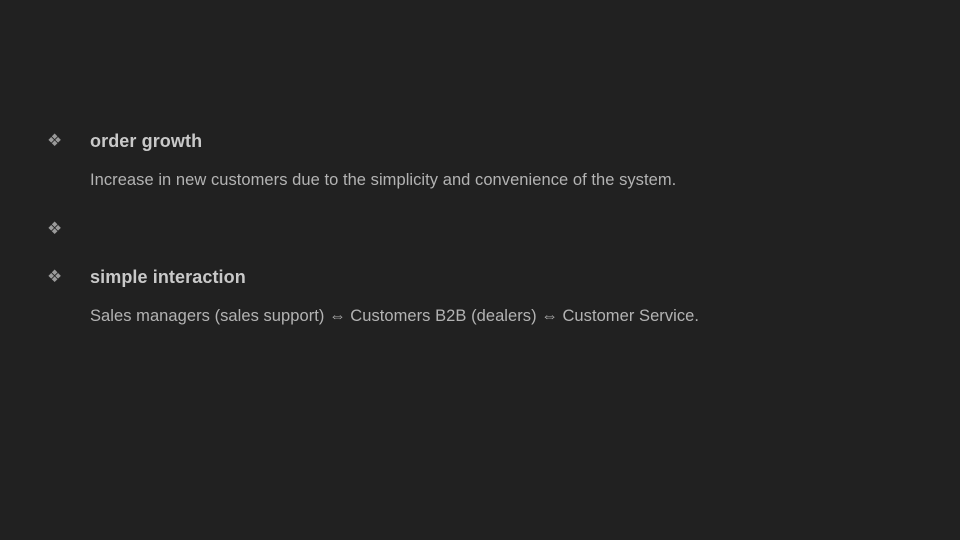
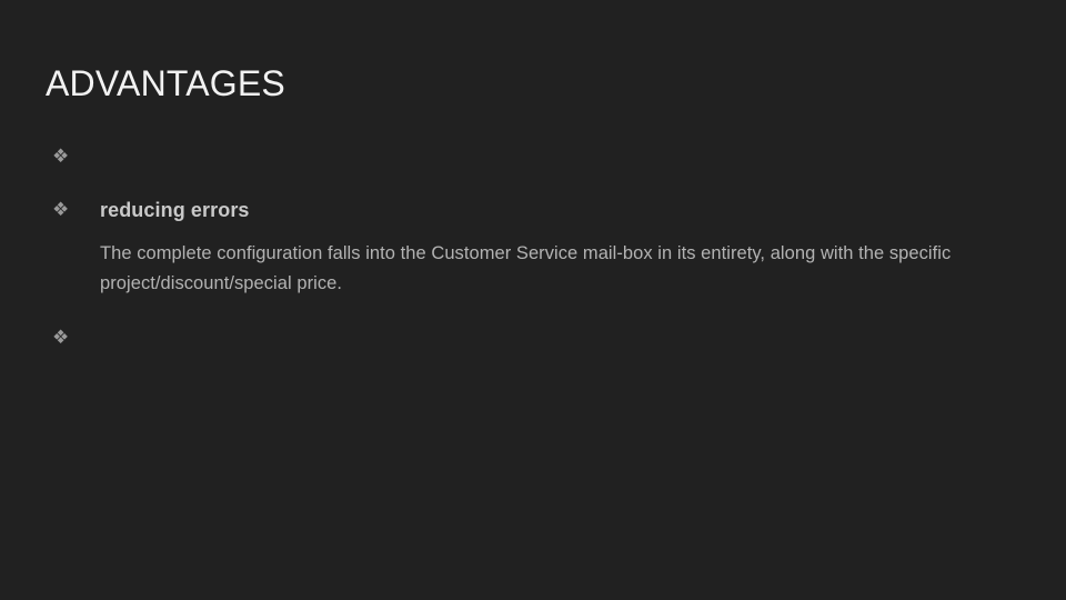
+ ADVANTAGES
  ❖
- order growth
- Increase in new customers due to the simplicity and convenience of the system.
  ❖
+ reducing errors
+ The complete configuration falls into the Customer Service mail-box in its entirety, along with the specific project/discount/special price.
  ❖
- simple interaction
- Sales managers (sales support) ⇔ Customers B2B (dealers) ⇔ Customer Service.
